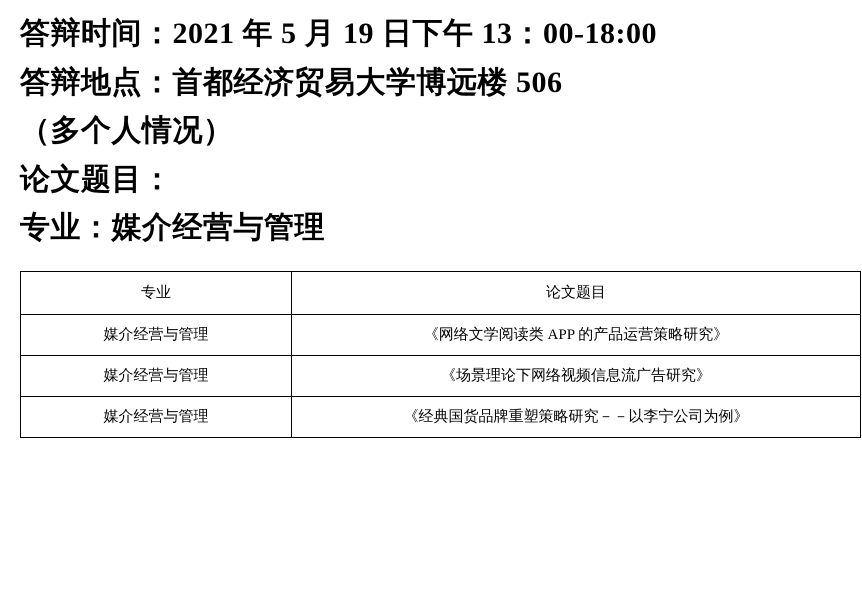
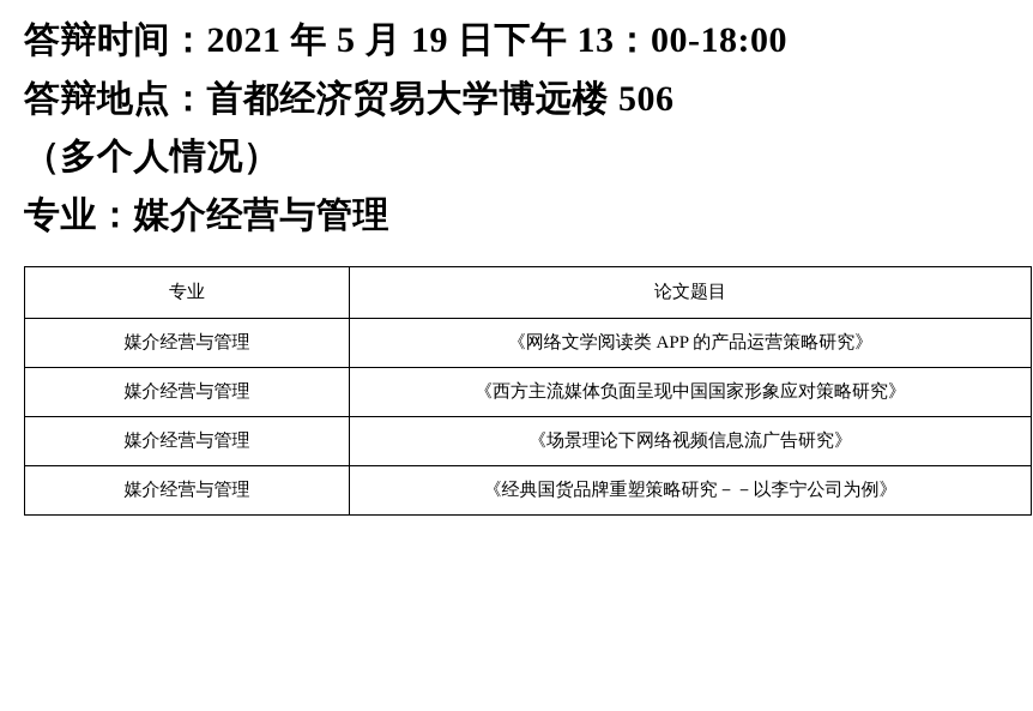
  答辩时间：2021 年 5 月 19 日下午 13：00-18:00
  答辩地点：首都经济贸易大学博远楼 506
  （多个人情况）
- 论文题目：
  专业：媒介经营与管理
  专业	论文题目
  媒介经营与管理	《网络文学阅读类 APP 的产品运营策略研究》
+ 媒介经营与管理	《西方主流媒体负面呈现中国国家形象应对策略研究》
  媒介经营与管理	《场景理论下网络视频信息流广告研究》
  媒介经营与管理	《经典国货品牌重塑策略研究－－以李宁公司为例》
